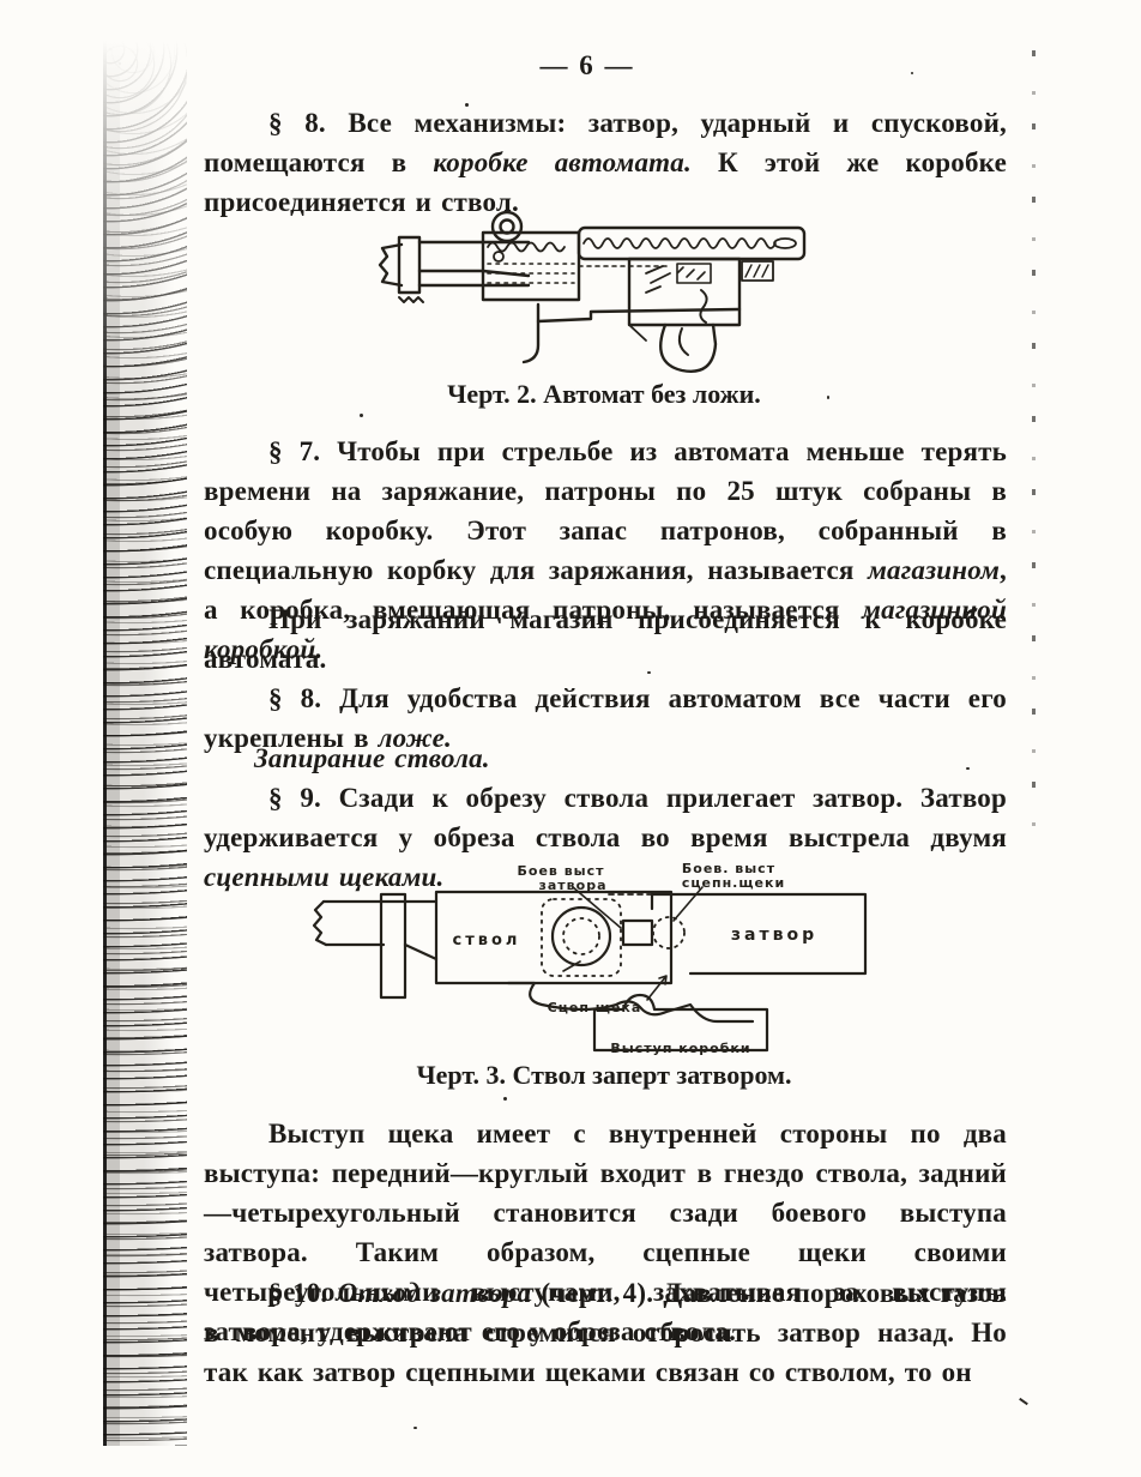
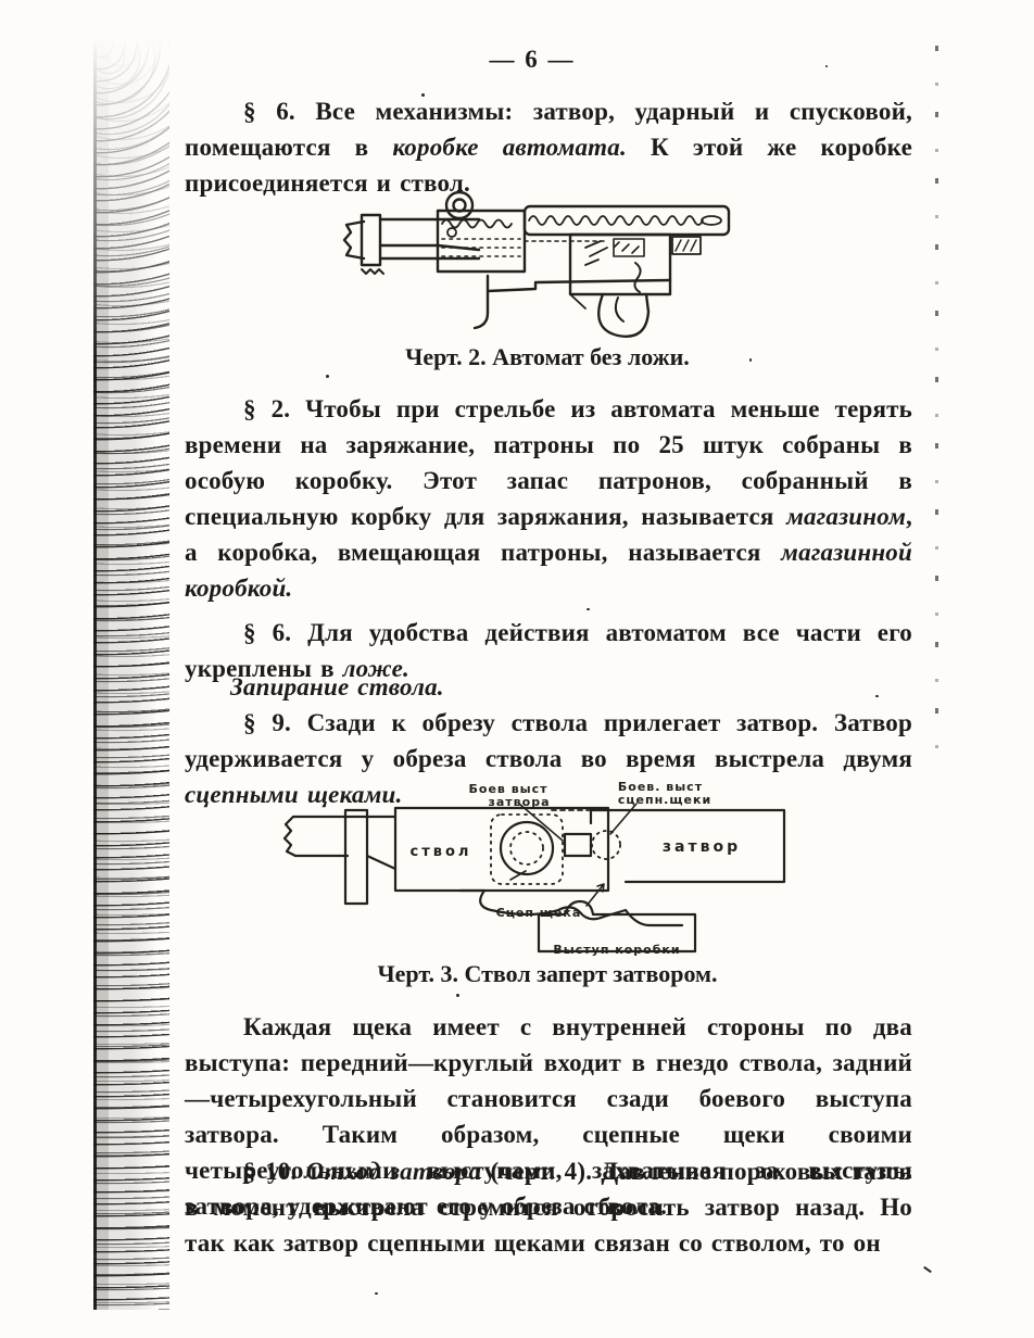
  — 6 —
- § 8. Все механизмы: затвор, ударный и спусковой, помещаются в коробке автомата. К этой же коробке присоединяется и ствол.
+ § 6. Все механизмы: затвор, ударный и спусковой, помещаются в коробке автомата. К этой же коробке присоединяется и ствол.
  Черт. 2. Автомат без ложи.
- § 7. Чтобы при стрельбе из автомата меньше терять времени на заряжание, патроны по 25 штук собраны в особую коробку. Этот запас патронов, собранный в специальную корбку для заряжания, называется магазином, а коробка, вмещающая патроны, называется магазинной коробкой.
+ § 2. Чтобы при стрельбе из автомата меньше терять времени на заряжание, патроны по 25 штук собраны в особую коробку. Этот запас патронов, собранный в специальную корбку для заряжания, называется магазином, а коробка, вмещающая патроны, называется магазинной коробкой.
- При заряжании магазин присоединяется к коробке автомата.
- § 8. Для удобства действия автоматом все части его укреплены в ложе.
+ § 6. Для удобства действия автоматом все части его укреплены в ложе.
  Запирание ствола.
  § 9. Сзади к обрезу ствола прилегает затвор. Затвор удерживается у обреза ствола во время выстрела двумя сцепными щеками.
  Боев выст
  затвора
  Боев. выст
  сцепн.щеки
  ствол
  затвор
  Сцеп щека
  Выступ коробки
  Черт. 3. Ствол заперт затвором.
- Выступ щека имеет с внутренней стороны по два выступа: передний—круглый входит в гнездо ствола, задний—четырехугольный становится сзади боевого выступа затвора. Таким образом, сцепные щеки своими четыреугольными выступами, захватывая за выступы затвора, удерживают его у обреза ствола.
+ Каждая щека имеет с внутренней стороны по два выступа: передний—круглый входит в гнездо ствола, задний—четырехугольный становится сзади боевого выступа затвора. Таким образом, сцепные щеки своими четыреугольными выступами, захватывая за выступы затвора, удерживают его у обреза ствола.
  § 10. Отход затвора (черт. 4). Давление пороховых газов в момент выстрела стремится отбросить затвор назад. Но так как затвор сцепными щеками связан со стволом, то он
